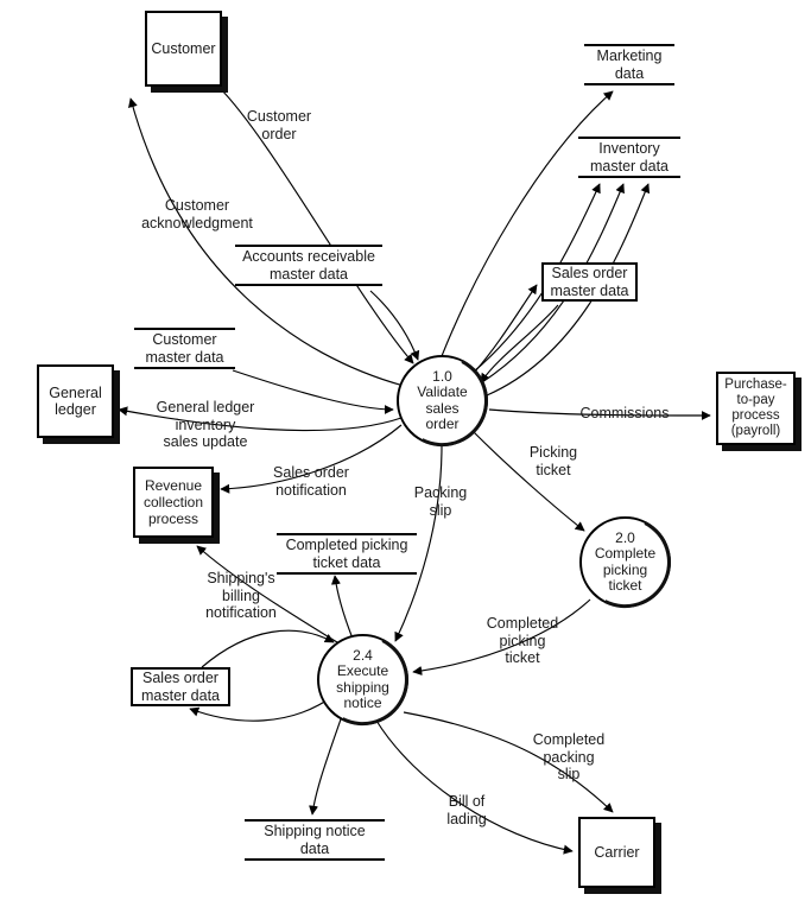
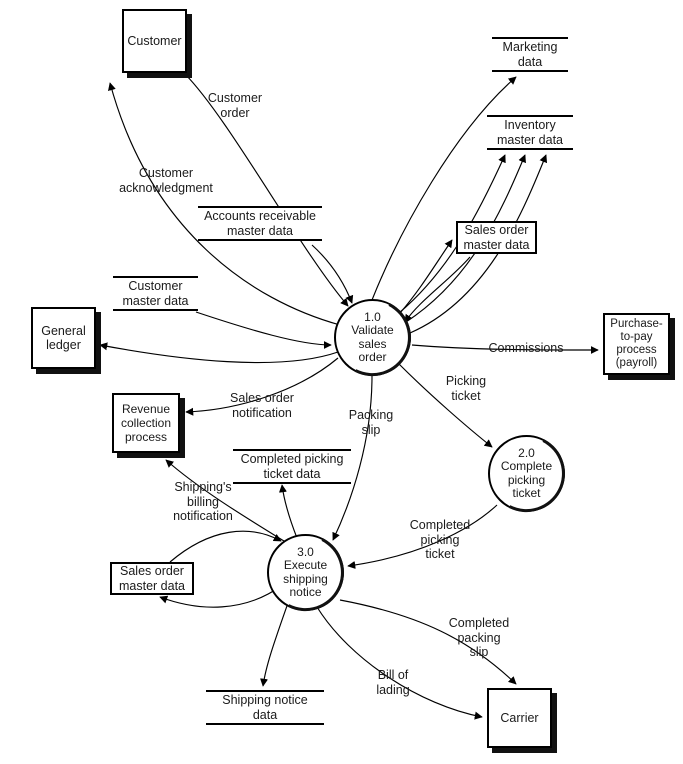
  Customer
  General
  ledger
  Revenue
  collection
  process
  Purchase-
  to-pay
  process
  (payroll)
  Carrier
  Marketing
  data
  Inventory
  master data
  Accounts receivable
  master data
  Customer
  master data
  Sales order
  master data
  Completed picking
  ticket data
  Sales order
  master data
  Shipping notice
  data
  1.0 Validate
  sales
  order
  2.0 Complete
  picking
  ticket
- 2.4 Execute
+ 3.0 Execute
  shipping
  notice
  Customer
  order
  Customer
  acknowledgment
- General ledger
- inventory
- sales update
  Commissions
  Picking
  ticket
  Packing
  slip
  Sales order
  notification
  Completed
  picking
  ticket
  Shipping's
  billing
  notification
  Completed
  packing
  slip
  Bill of
  lading
